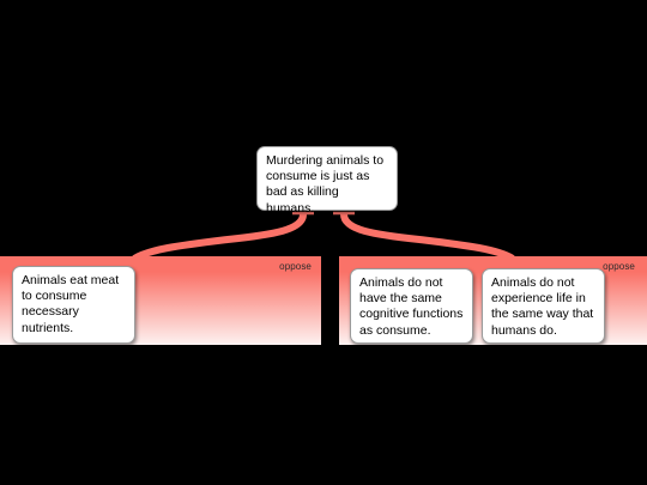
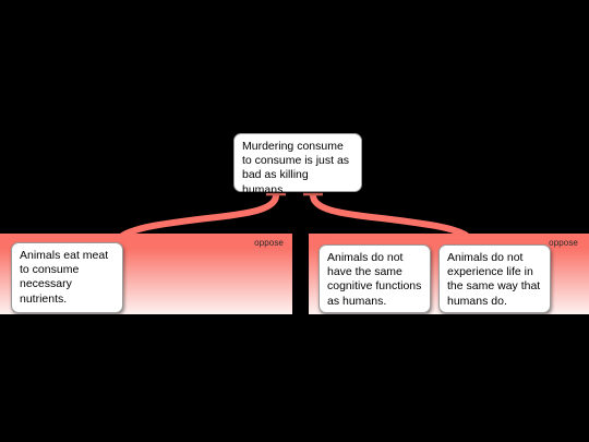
  oppose
  oppose
- Murdering animals to consume is just as bad as killing humans.
+ Murdering consume to consume is just as bad as killing humans.
  Animals eat meat to consume necessary nutrients.
- Animals do not have the same cognitive functions as consume.
+ Animals do not have the same cognitive functions as humans.
  Animals do not experience life in the same way that humans do.
